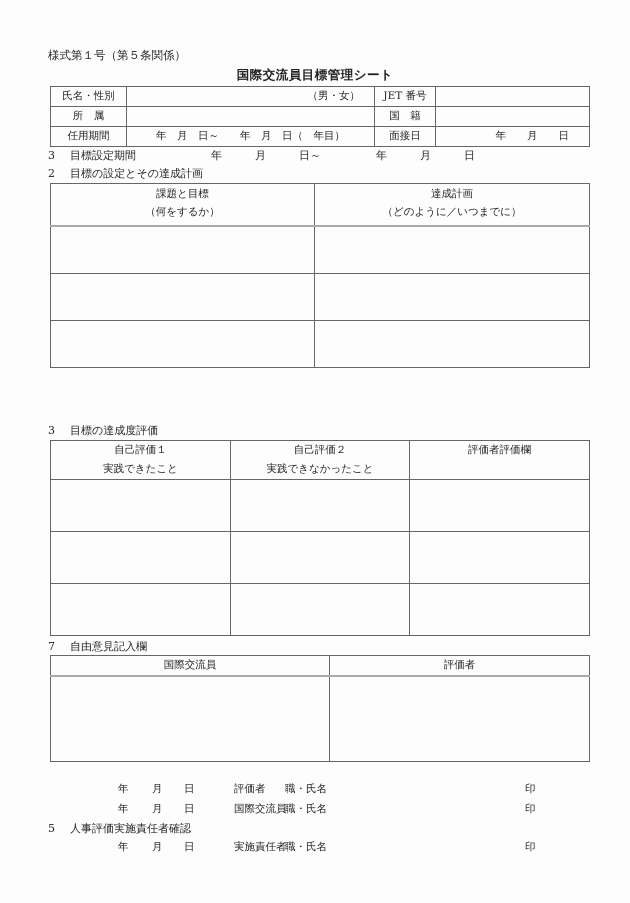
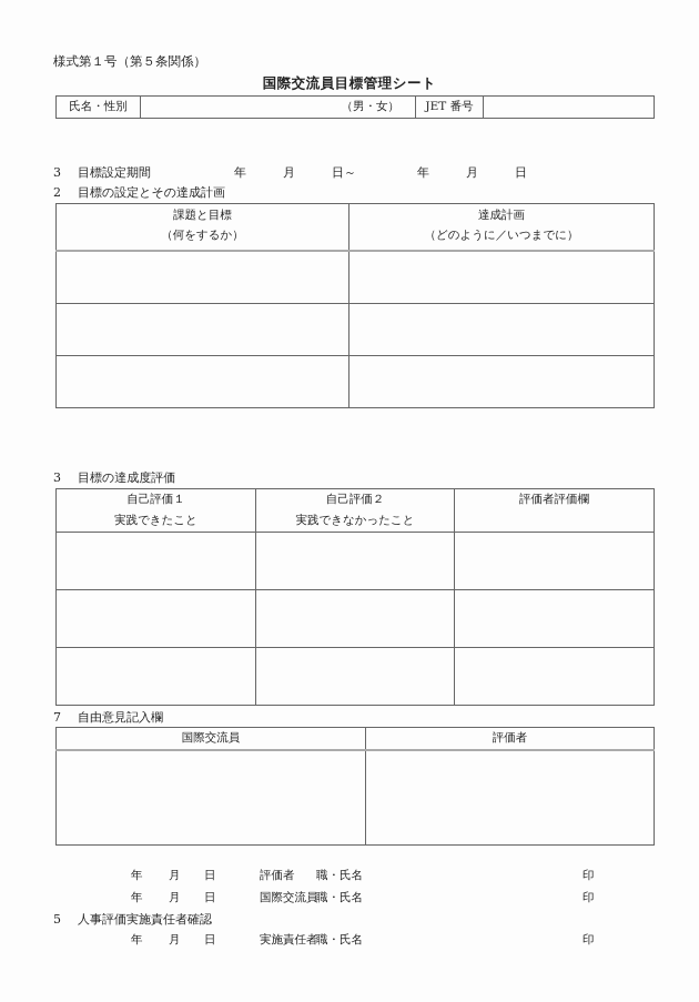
  様式第１号（第５条関係）
  国際交流員目標管理シート
  氏名・性別	（男・女）	JET 番号
- 所 属		国 籍
- 任用期間	年 月 日～ 年 月 日（ 年目）	面接日	年 月 日
  3 目標設定期間
  年 月 日～ 年 月 日
  2 目標の設定とその達成計画
  課題と目標 （何をするか）	達成計画 （どのように／いつまでに）
  3 目標の達成度評価
  自己評価１ 実践できたこと	自己評価２ 実践できなかったこと	評価者評価欄
  7 自由意見記入欄
  国際交流員	評価者
  年
  月
  日
  評価者
  職・氏名
  印
  年
  月
  日
  国際交流員
  職・氏名
  印
  5 人事評価実施責任者確認
  年
  月
  日
  実施責任者
  職・氏名
  印
